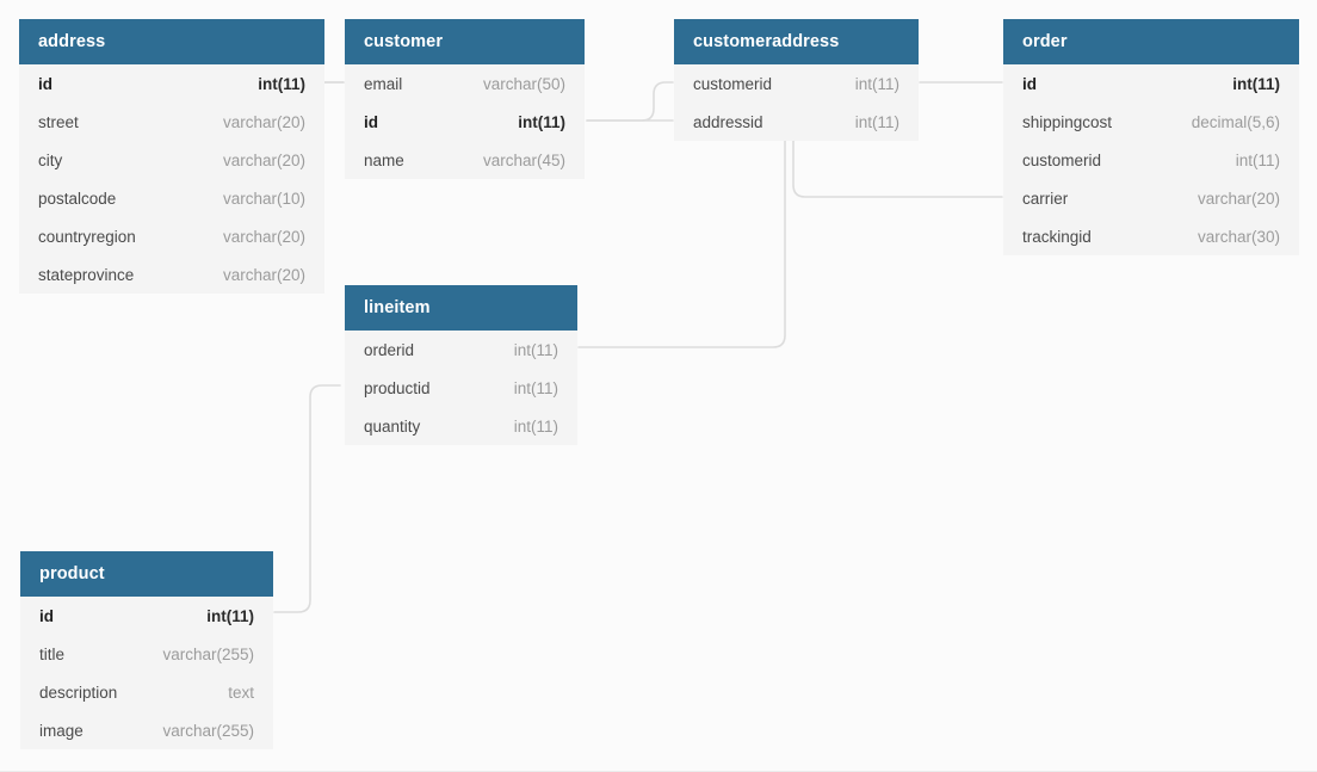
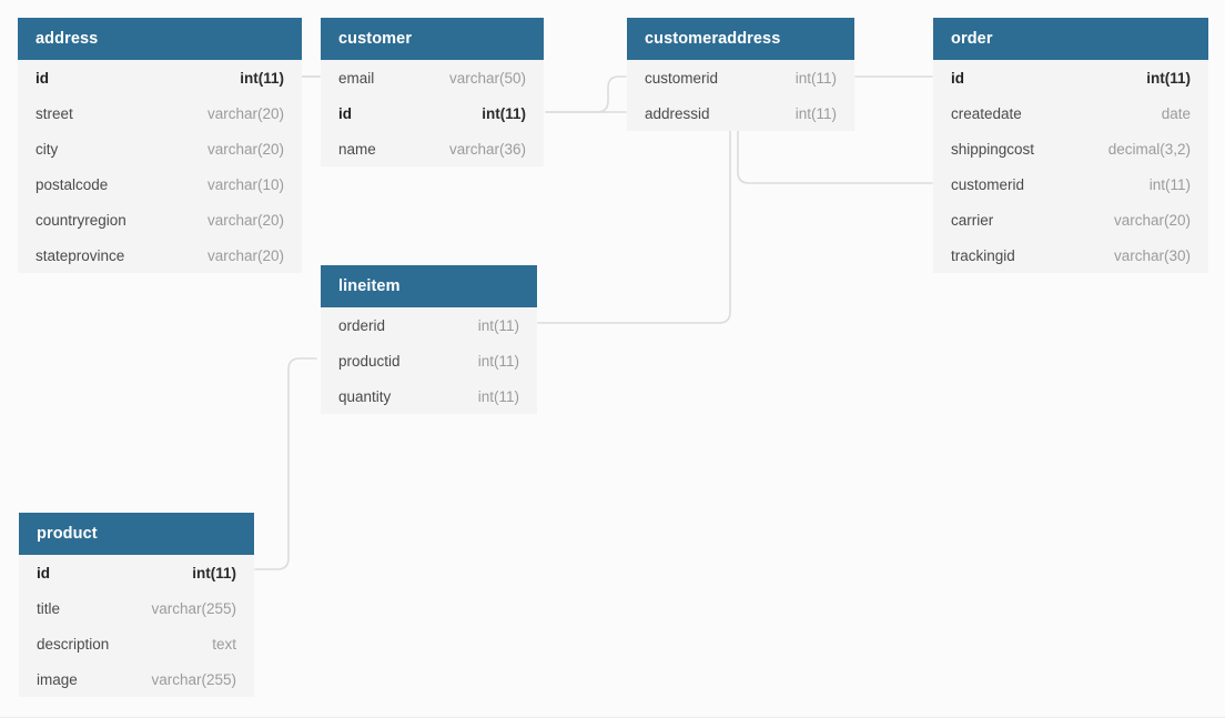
  address
  id
  int(11)
  street
  varchar(20)
  city
  varchar(20)
  postalcode
  varchar(10)
  countryregion
  varchar(20)
  stateprovince
  varchar(20)
  customer
  email
  varchar(50)
  id
  int(11)
  name
- varchar(45)
+ varchar(36)
  customeraddress
  customerid
  int(11)
  addressid
  int(11)
  order
  id
  int(11)
+ createdate
+ date
  shippingcost
- decimal(5,6)
+ decimal(3,2)
  customerid
  int(11)
  carrier
  varchar(20)
  trackingid
  varchar(30)
  lineitem
  orderid
  int(11)
  productid
  int(11)
  quantity
  int(11)
  product
  id
  int(11)
  title
  varchar(255)
  description
  text
  image
  varchar(255)
